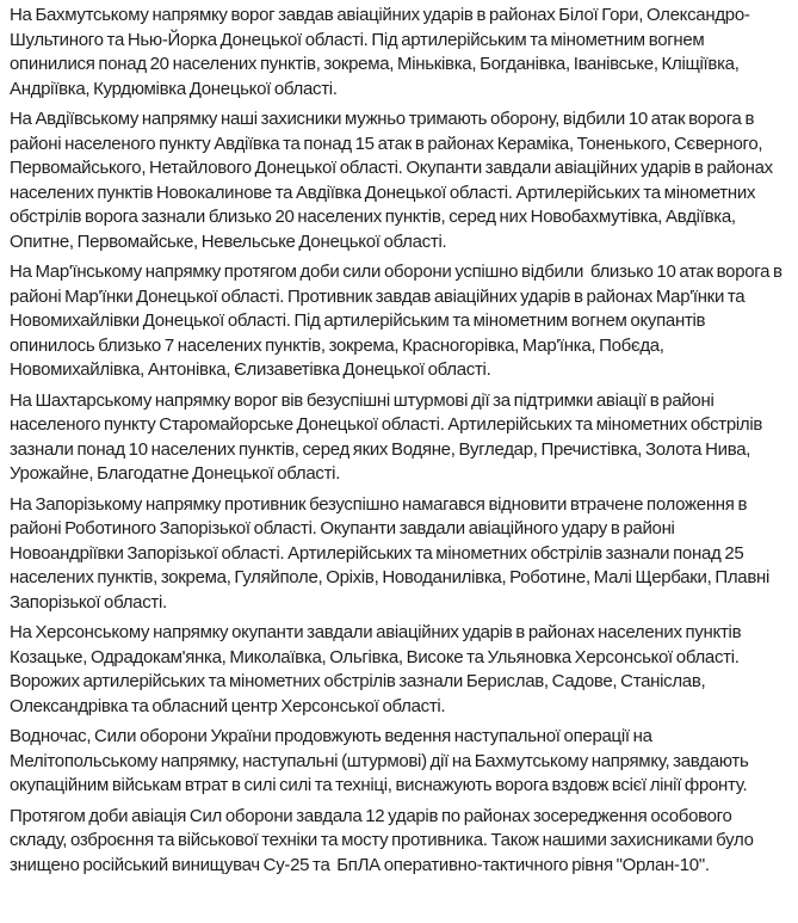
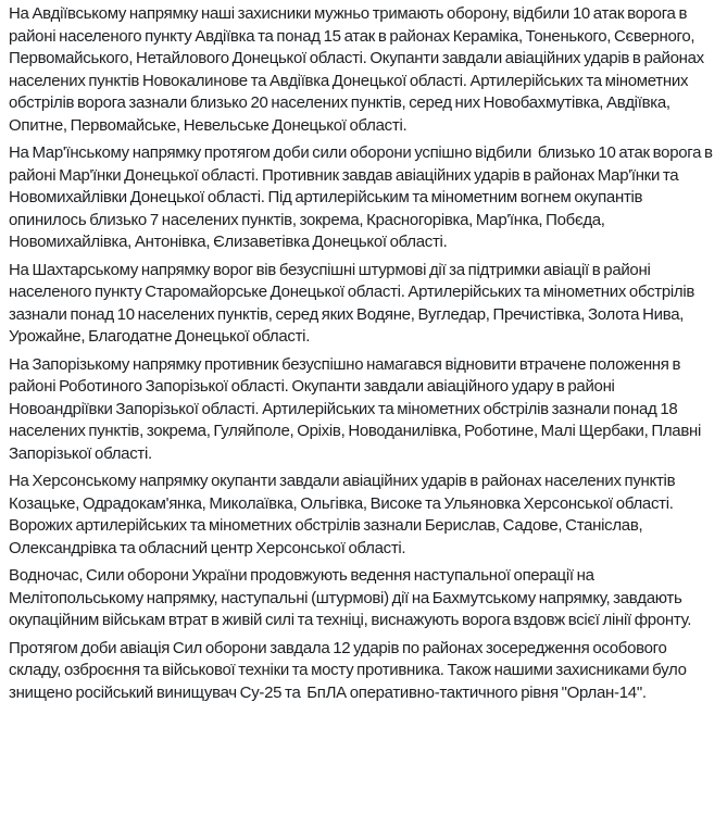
- На Бахмутському напрямку ворог завдав авіаційних ударів в районах Білої Гори, Олександро-Шультиного та Нью-Йорка Донецької області. Під артилерійським та мінометним вогнем опинилися понад 20 населених пунктів, зокрема, Міньківка, Богданівка, Іванівське, Кліщіївка, Андріївка, Курдюмівка Донецької області.
  На Авдіївському напрямку наші захисники мужньо тримають оборону, відбили 10 атак ворога в районі населеного пункту Авдіївка та понад 15 атак в районах Кераміка, Тоненького, Сєверного, Первомайського, Нетайлового Донецької області. Окупанти завдали авіаційних ударів в районах населених пунктів Новокалинове та Авдіївка Донецької області. Артилерійських та мінометних обстрілів ворога зазнали близько 20 населених пунктів, серед них Новобахмутівка, Авдіївка, Опитне, Первомайське, Невельське Донецької області.
  На Мар'їнському напрямку протягом доби сили оборони успішно відбили близько 10 атак ворога в районі Мар'їнки Донецької області. Противник завдав авіаційних ударів в районах Мар'їнки та Новомихайлівки Донецької області. Під артилерійським та мінометним вогнем окупантів опинилось близько 7 населених пунктів, зокрема, Красногорівка, Мар'їнка, Побєда, Новомихайлівка, Антонівка, Єлизаветівка Донецької області.
  На Шахтарському напрямку ворог вів безуспішні штурмові дії за підтримки авіації в районі населеного пункту Старомайорське Донецької області. Артилерійських та мінометних обстрілів зазнали понад 10 населених пунктів, серед яких Водяне, Вугледар, Пречистівка, Золота Нива, Урожайне, Благодатне Донецької області.
- На Запорізькому напрямку противник безуспішно намагався відновити втрачене положення в районі Роботиного Запорізької області. Окупанти завдали авіаційного удару в районі Новоандріївки Запорізької області. Артилерійських та мінометних обстрілів зазнали понад 25 населених пунктів, зокрема, Гуляйполе, Оріхів, Новоданилівка, Роботине, Малі Щербаки, Плавні Запорізької області.
+ На Запорізькому напрямку противник безуспішно намагався відновити втрачене положення в районі Роботиного Запорізької області. Окупанти завдали авіаційного удару в районі Новоандріївки Запорізької області. Артилерійських та мінометних обстрілів зазнали понад 18 населених пунктів, зокрема, Гуляйполе, Оріхів, Новоданилівка, Роботине, Малі Щербаки, Плавні Запорізької області.
  На Херсонському напрямку окупанти завдали авіаційних ударів в районах населених пунктів Козацьке, Одрадокам'янка, Миколаївка, Ольгівка, Високе та Ульяновка Херсонської області. Ворожих артилерійських та мінометних обстрілів зазнали Берислав, Садове, Станіслав, Олександрівка та обласний центр Херсонської області.
- Водночас, Сили оборони України продовжують ведення наступальної операції на Мелітопольському напрямку, наступальні (штурмові) дії на Бахмутському напрямку, завдають окупаційним військам втрат в силі силі та техніці, виснажують ворога вздовж всієї лінії фронту.
+ Водночас, Сили оборони України продовжують ведення наступальної операції на Мелітопольському напрямку, наступальні (штурмові) дії на Бахмутському напрямку, завдають окупаційним військам втрат в живій силі та техніці, виснажують ворога вздовж всієї лінії фронту.
- Протягом доби авіація Сил оборони завдала 12 ударів по районах зосередження особового складу, озброєння та військової техніки та мосту противника. Також нашими захисниками було знищено російський винищувач Су-25 та БпЛА оперативно-тактичного рівня "Орлан-10".
+ Протягом доби авіація Сил оборони завдала 12 ударів по районах зосередження особового складу, озброєння та військової техніки та мосту противника. Також нашими захисниками було знищено російський винищувач Су-25 та БпЛА оперативно-тактичного рівня "Орлан-14".
